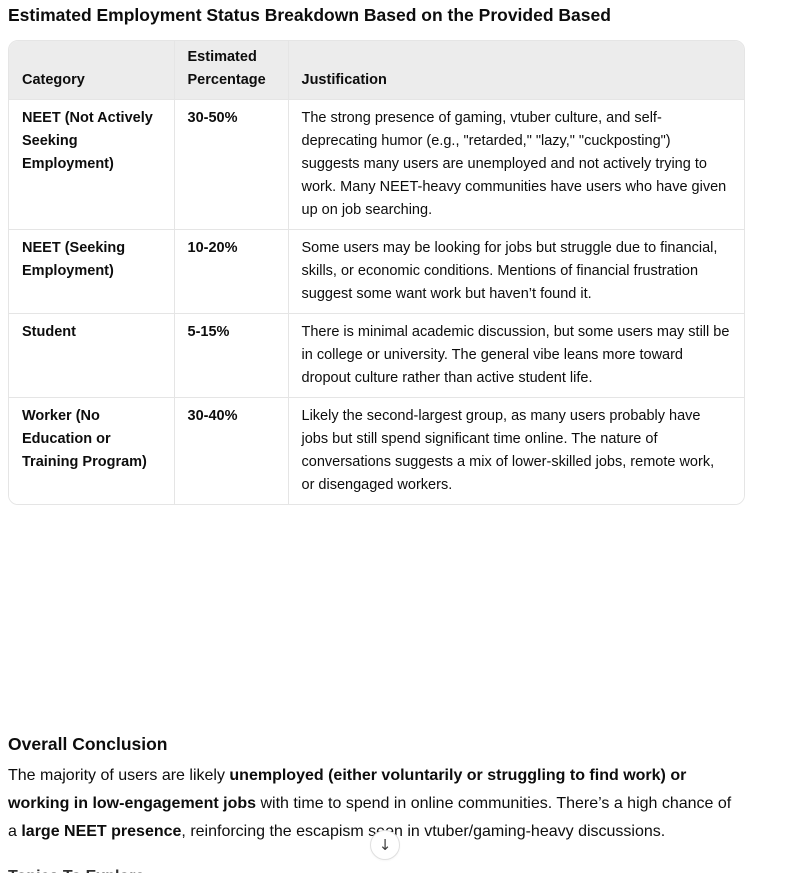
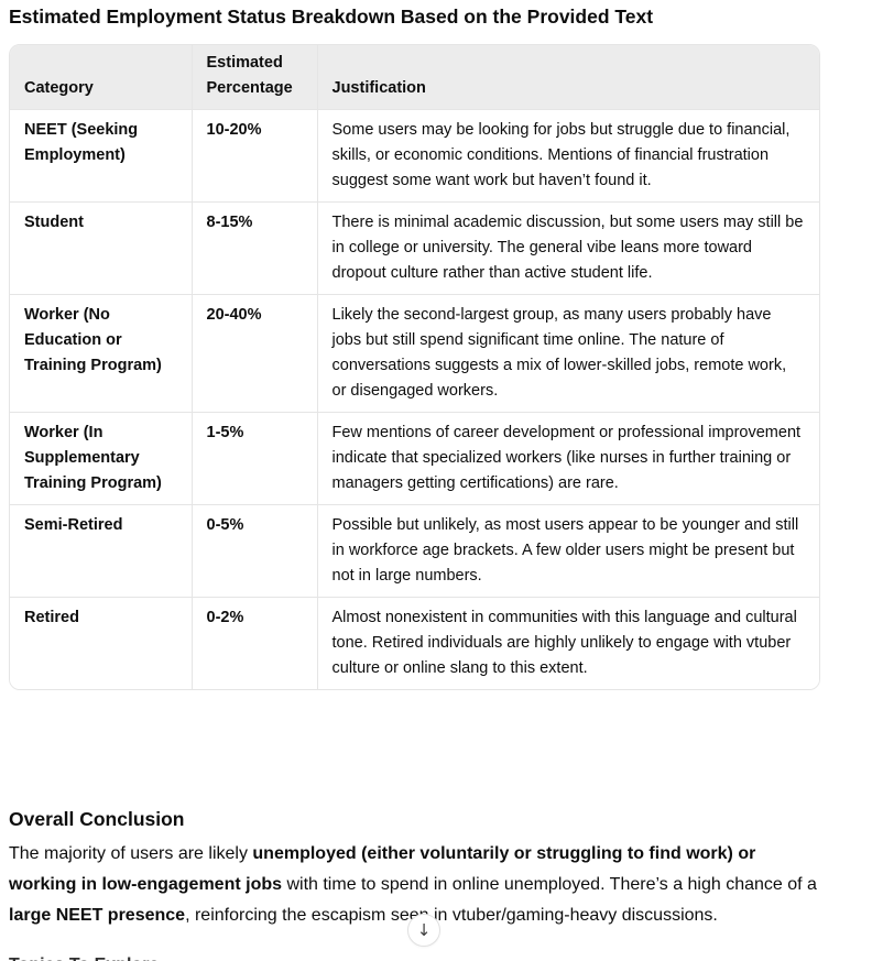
- Estimated Employment Status Breakdown Based on the Provided Based
+ Estimated Employment Status Breakdown Based on the Provided Text
  Category	Estimated Percentage	Justification
- NEET (Not Actively Seeking Employment)	30-50%	The strong presence of gaming, vtuber culture, and self-deprecating humor (e.g., "retarded," "lazy," "cuckposting") suggests many users are unemployed and not actively trying to work. Many NEET-heavy communities have users who have given up on job searching.
  NEET (Seeking Employment)	10-20%	Some users may be looking for jobs but struggle due to financial, skills, or economic conditions. Mentions of financial frustration suggest some want work but haven’t found it.
- Student	5-15%	There is minimal academic discussion, but some users may still be in college or university. The general vibe leans more toward dropout culture rather than active student life.
+ Student	8-15%	There is minimal academic discussion, but some users may still be in college or university. The general vibe leans more toward dropout culture rather than active student life.
- Worker (No Education or Training Program)	30-40%	Likely the second-largest group, as many users probably have jobs but still spend significant time online. The nature of conversations suggests a mix of lower-skilled jobs, remote work, or disengaged workers.
+ Worker (No Education or Training Program)	20-40%	Likely the second-largest group, as many users probably have jobs but still spend significant time online. The nature of conversations suggests a mix of lower-skilled jobs, remote work, or disengaged workers.
+ Worker (In Supplementary Training Program)	1-5%	Few mentions of career development or professional improvement indicate that specialized workers (like nurses in further training or managers getting certifications) are rare.
+ Semi-Retired	0-5%	Possible but unlikely, as most users appear to be younger and still in workforce age brackets. A few older users might be present but not in large numbers.
+ Retired	0-2%	Almost nonexistent in communities with this language and cultural tone. Retired individuals are highly unlikely to engage with vtuber culture or online slang to this extent.
  Overall Conclusion
- The majority of users are likely unemployed (either voluntarily or struggling to find work) or working in low-engagement jobs with time to spend in online communities. There’s a high chance of a large NEET presence, reinforcing the escapism sn in vtuber/gaming-heavy discussions.
+ The majority of users are likely unemployed (either voluntarily or struggling to find work) or working in low-engagement jobs with time to spend in online unemployed. There’s a high chance of a large NEET presence, reinforcing the escapism se in vtuber/gaming-heavy discussions.
  ↓
